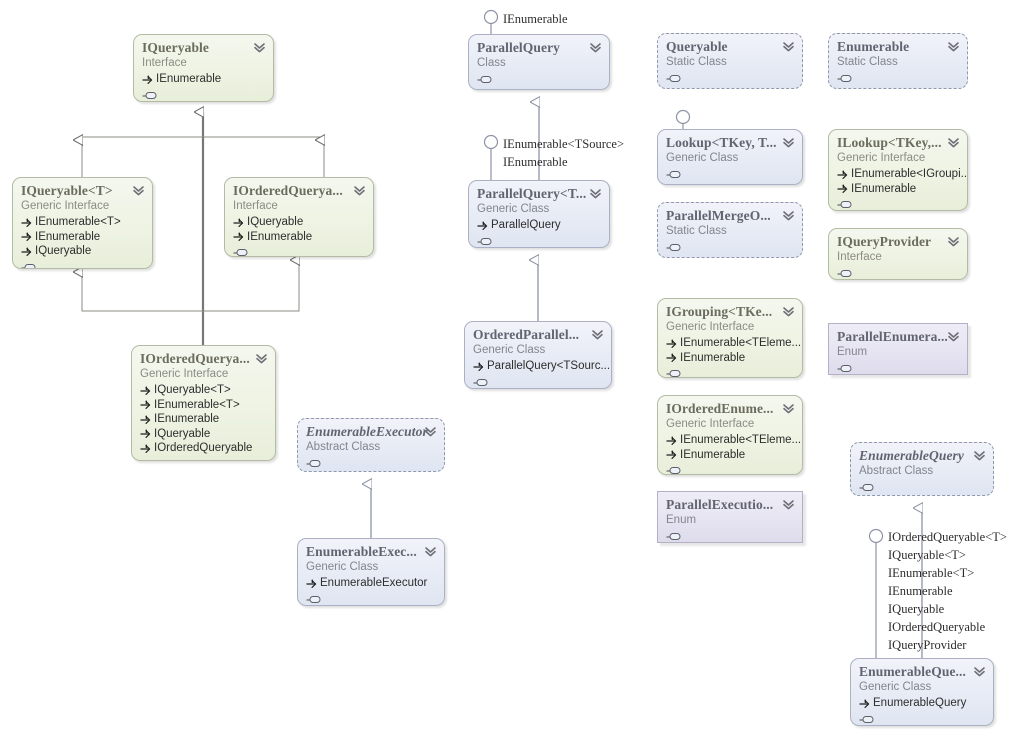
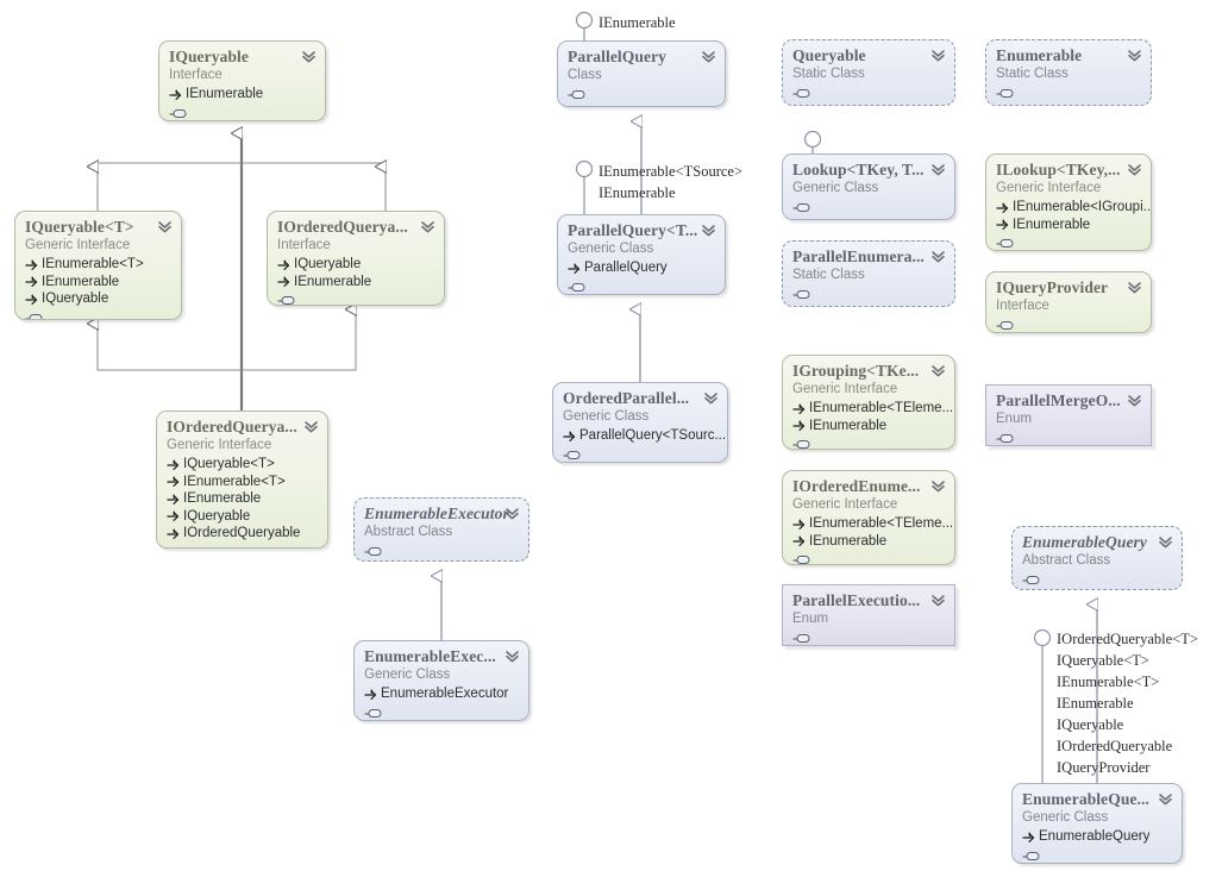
  IEnumerable
  IEnumerable<TSource>
  IEnumerable
  IOrderedQueryable<T>
  IQueryable<T>
  IEnumerable<T>
  IEnumerable
  IQueryable
  IOrderedQueryable
  IQueryProvider
  IQueryable
  Interface
  IEnumerable
  IQueryable<T>
  Generic Interface
  IEnumerable<T>
  IEnumerable
  IQueryable
  IOrderedQuerya...
  Interface
  IQueryable
  IEnumerable
  IOrderedQuerya...
  Generic Interface
  IQueryable<T>
  IEnumerable<T>
  IEnumerable
  IQueryable
  IOrderedQueryable
  EnumerableExecutor
  Abstract Class
  EnumerableExec...
  Generic Class
  EnumerableExecutor
  ParallelQuery
  Class
  ParallelQuery<T...
  Generic Class
  ParallelQuery
  OrderedParallel...
  Generic Class
  ParallelQuery<TSourc...
  Queryable
  Static Class
  Lookup<TKey, T...
  Generic Class
- ParallelMergeO...
+ ParallelEnumera...
  Static Class
  IGrouping<TKe...
  Generic Interface
  IEnumerable<TEleme...
  IEnumerable
  IOrderedEnume...
  Generic Interface
  IEnumerable<TEleme...
  IEnumerable
  ParallelExecutio...
  Enum
  Enumerable
  Static Class
  ILookup<TKey,...
  Generic Interface
  IEnumerable<IGroupi..
  IEnumerable
  IQueryProvider
  Interface
- ParallelEnumera...
+ ParallelMergeO...
  Enum
  EnumerableQuery
  Abstract Class
  EnumerableQue...
  Generic Class
  EnumerableQuery
